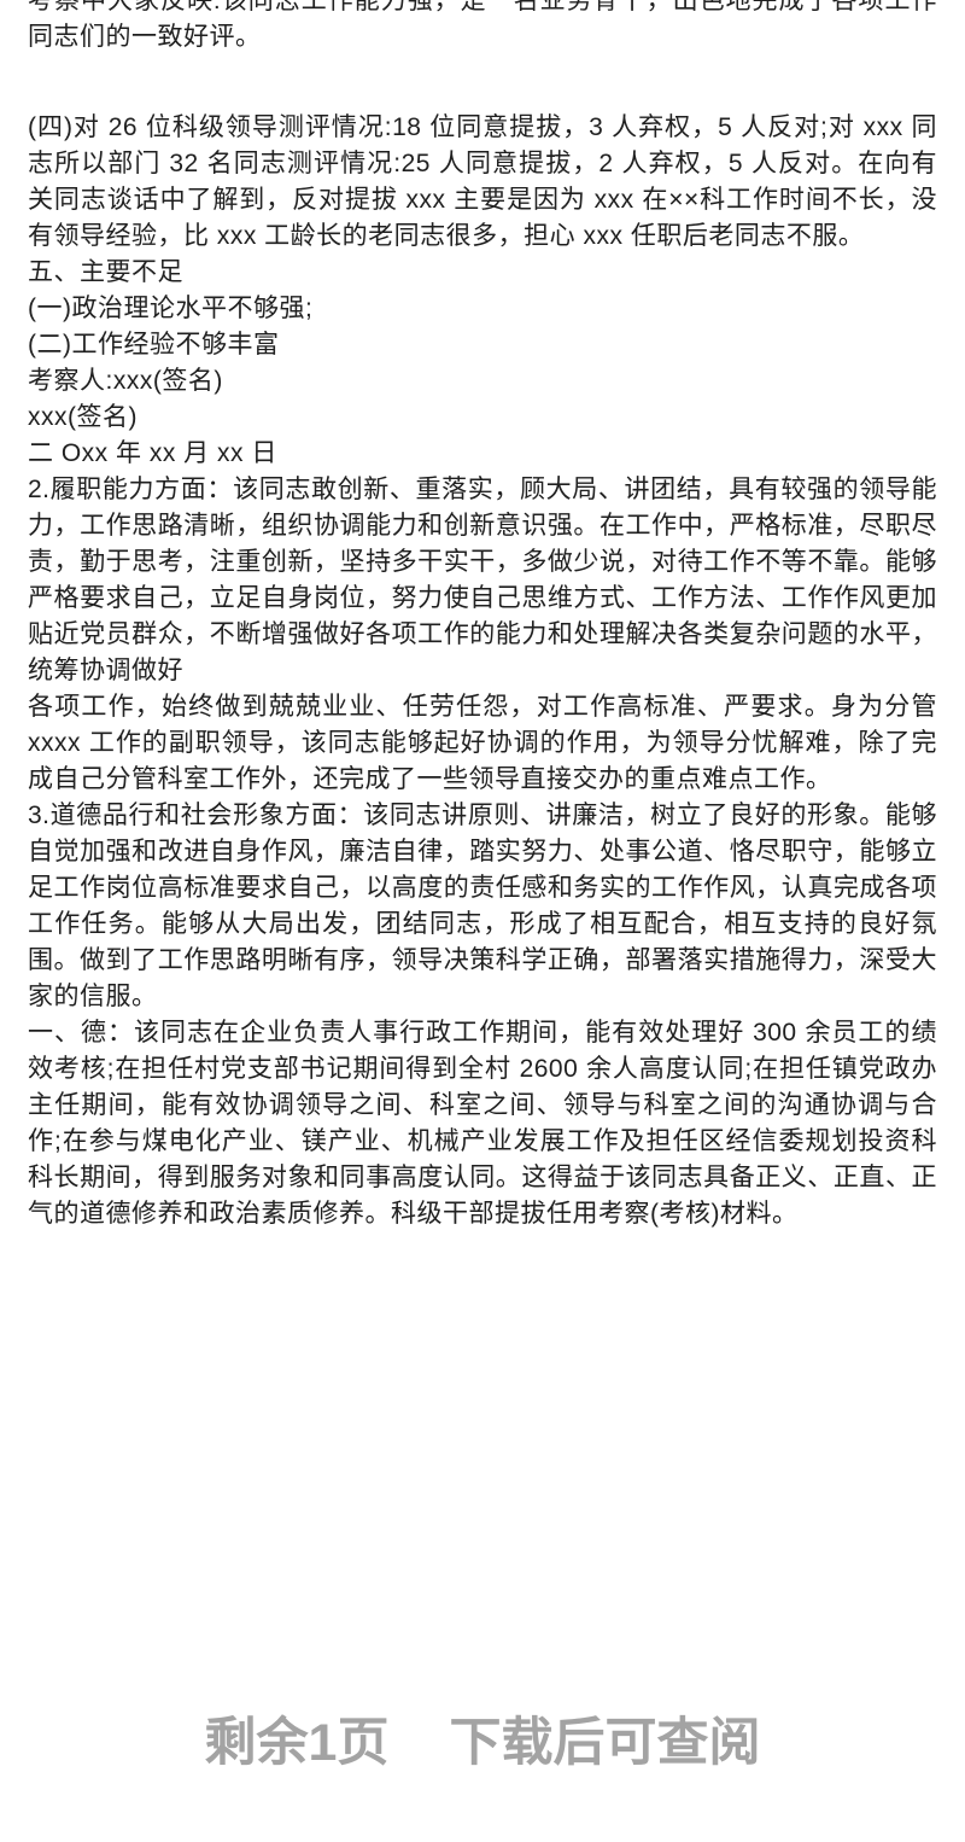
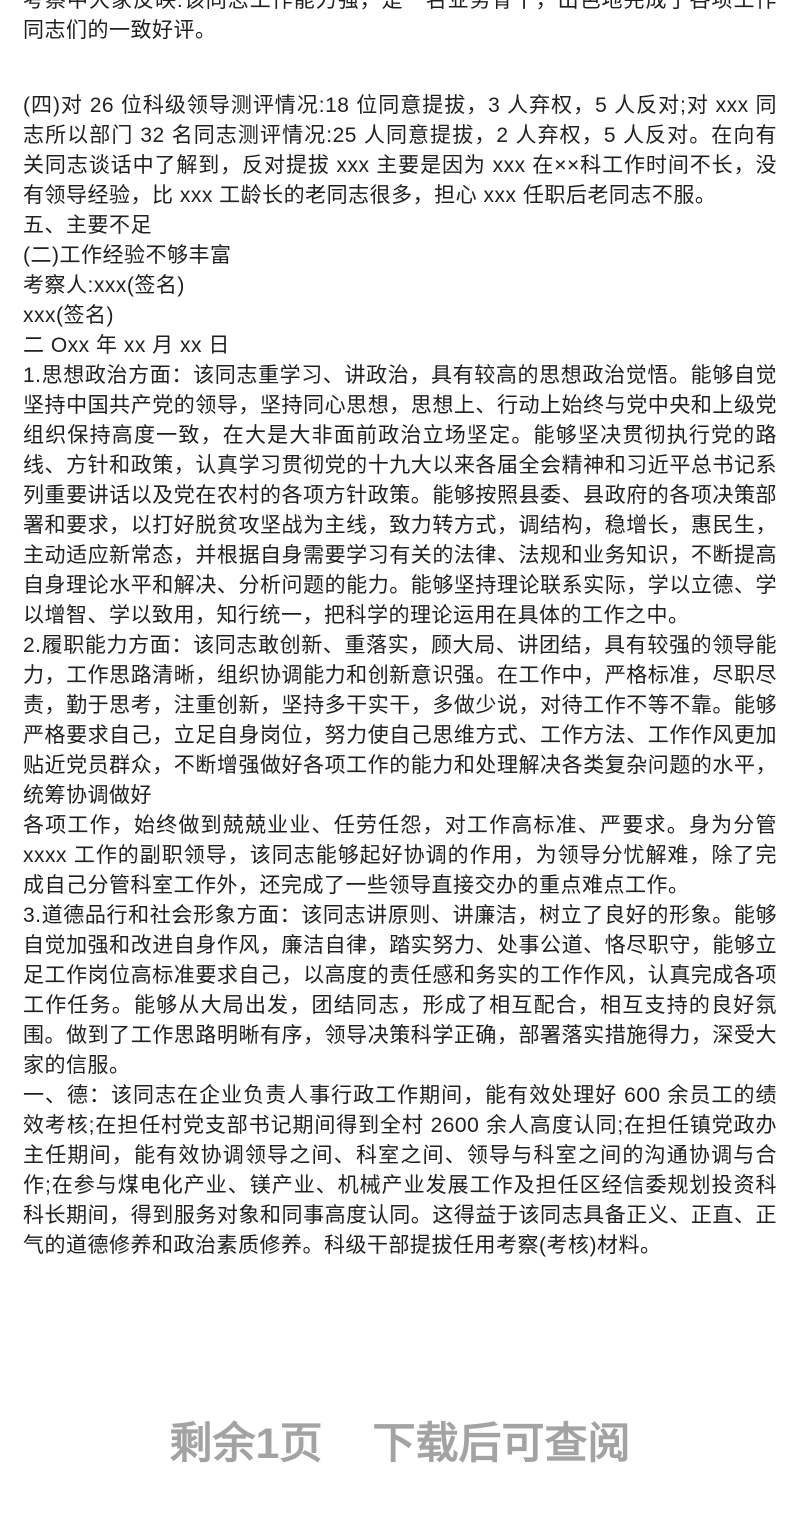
  考察中大家反映:该同志工作能力强，是一名业务骨干，出色地完成了各项工作
  同志们的一致好评。
  (四)对 26 位科级领导测评情况:18 位同意提拔，3 人弃权，5 人反对;对 xxx 同志所以部门 32 名同志测评情况:25 人同意提拔，2 人弃权，5 人反对。在向有关同志谈话中了解到，反对提拔 xxx 主要是因为 xxx 在××科工作时间不长，没有领导经验，比 xxx 工龄长的老同志很多，担心 xxx 任职后老同志不服。
  五、主要不足
- (一)政治理论水平不够强;
  (二)工作经验不够丰富
  考察人:xxx(签名)
  xxx(签名)
  二 Oxx 年 xx 月 xx 日
+ 1.思想政治方面：该同志重学习、讲政治，具有较高的思想政治觉悟。能够自觉坚持中国共产党的领导，坚持同心思想，思想上、行动上始终与党中央和上级党组织保持高度一致，在大是大非面前政治立场坚定。能够坚决贯彻执行党的路线、方针和政策，认真学习贯彻党的十九大以来各届全会精神和习近平总书记系列重要讲话以及党在农村的各项方针政策。能够按照县委、县政府的各项决策部署和要求，以打好脱贫攻坚战为主线，致力转方式，调结构，稳增长，惠民生，主动适应新常态，并根据自身需要学习有关的法律、法规和业务知识，不断提高自身理论水平和解决、分析问题的能力。能够坚持理论联系实际，学以立德、学以增智、学以致用，知行统一，把科学的理论运用在具体的工作之中。
  2.履职能力方面：该同志敢创新、重落实，顾大局、讲团结，具有较强的领导能力，工作思路清晰，组织协调能力和创新意识强。在工作中，严格标准，尽职尽责，勤于思考，注重创新，坚持多干实干，多做少说，对待工作不等不靠。能够严格要求自己，立足自身岗位，努力使自己思维方式、工作方法、工作作风更加贴近党员群众，不断增强做好各项工作的能力和处理解决各类复杂问题的水平，统筹协调做好
  各项工作，始终做到兢兢业业、任劳任怨，对工作高标准、严要求。身为分管 xxxx 工作的副职领导，该同志能够起好协调的作用，为领导分忧解难，除了完成自己分管科室工作外，还完成了一些领导直接交办的重点难点工作。
  3.道德品行和社会形象方面：该同志讲原则、讲廉洁，树立了良好的形象。能够自觉加强和改进自身作风，廉洁自律，踏实努力、处事公道、恪尽职守，能够立足工作岗位高标准要求自己，以高度的责任感和务实的工作作风，认真完成各项工作任务。能够从大局出发，团结同志，形成了相互配合，相互支持的良好氛围。做到了工作思路明晰有序，领导决策科学正确，部署落实措施得力，深受大家的信服。
- 一、德：该同志在企业负责人事行政工作期间，能有效处理好 300 余员工的绩效考核;在担任村党支部书记期间得到全村 2600 余人高度认同;在担任镇党政办主任期间，能有效协调领导之间、科室之间、领导与科室之间的沟通协调与合作;在参与煤电化产业、镁产业、机械产业发展工作及担任区经信委规划投资科科长期间，得到服务对象和同事高度认同。这得益于该同志具备正义、正直、正气的道德修养和政治素质修养。科级干部提拔任用考察(考核)材料。
+ 一、德：该同志在企业负责人事行政工作期间，能有效处理好 600 余员工的绩效考核;在担任村党支部书记期间得到全村 2600 余人高度认同;在担任镇党政办主任期间，能有效协调领导之间、科室之间、领导与科室之间的沟通协调与合作;在参与煤电化产业、镁产业、机械产业发展工作及担任区经信委规划投资科科长期间，得到服务对象和同事高度认同。这得益于该同志具备正义、正直、正气的道德修养和政治素质修养。科级干部提拔任用考察(考核)材料。
  剩余1页
  下载后可查阅
